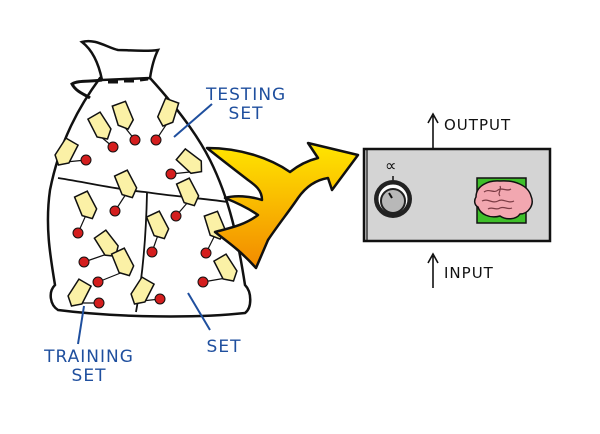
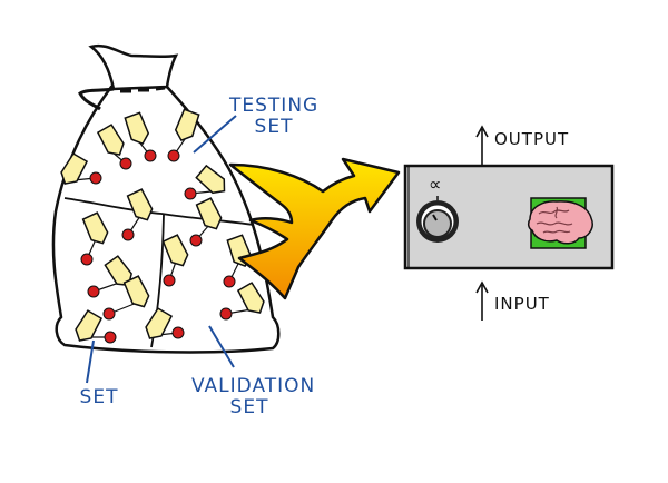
  ∝
  OUTPUT
  INPUT
  TESTING
  SET
- TRAINING
  SET
+ VALIDATION
  SET
